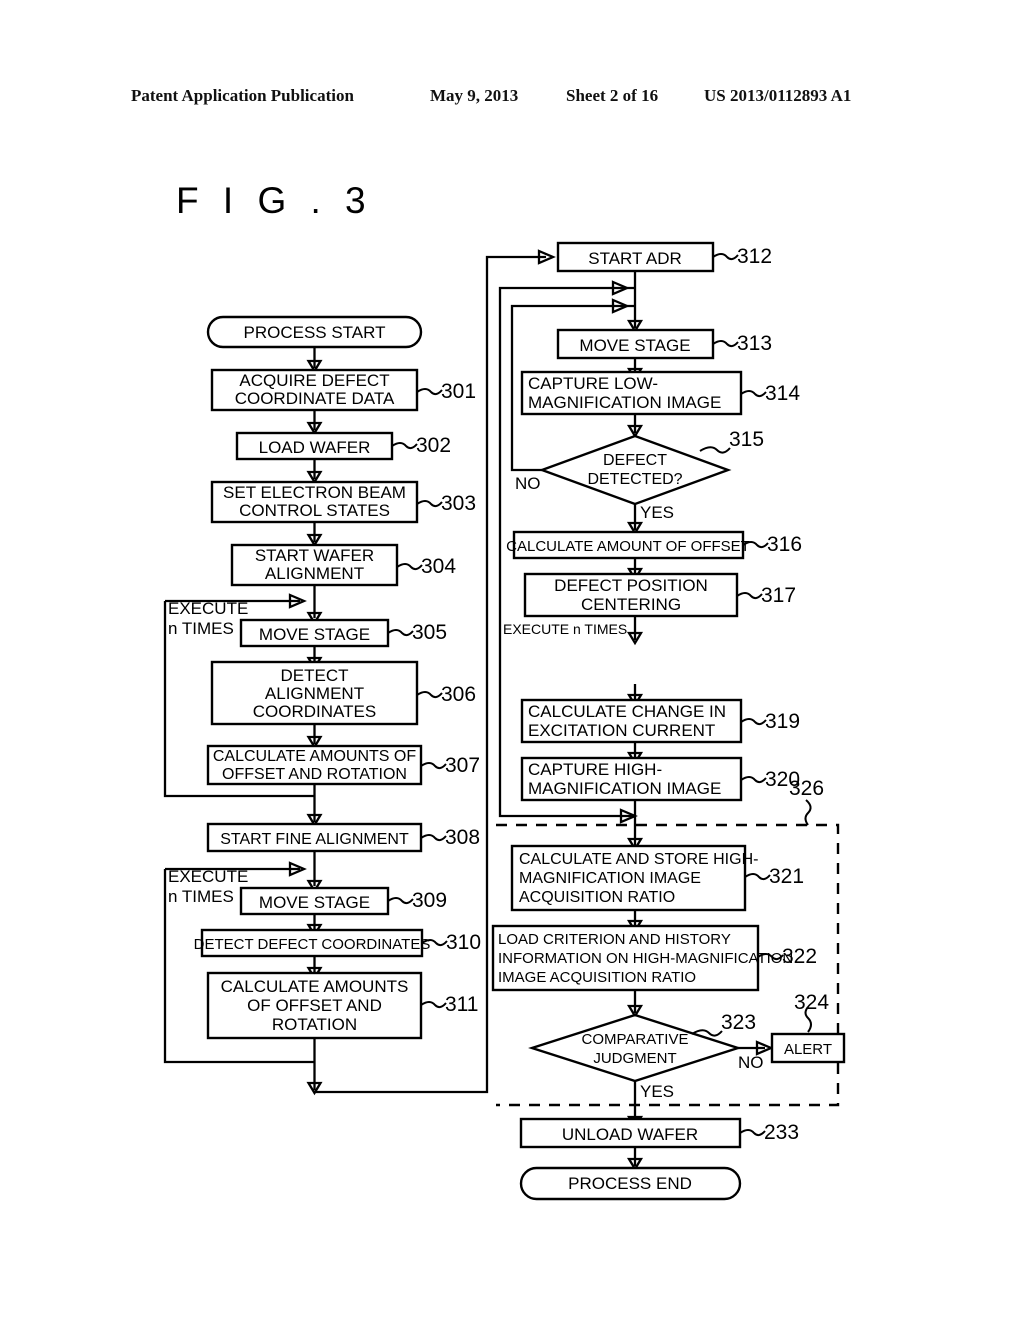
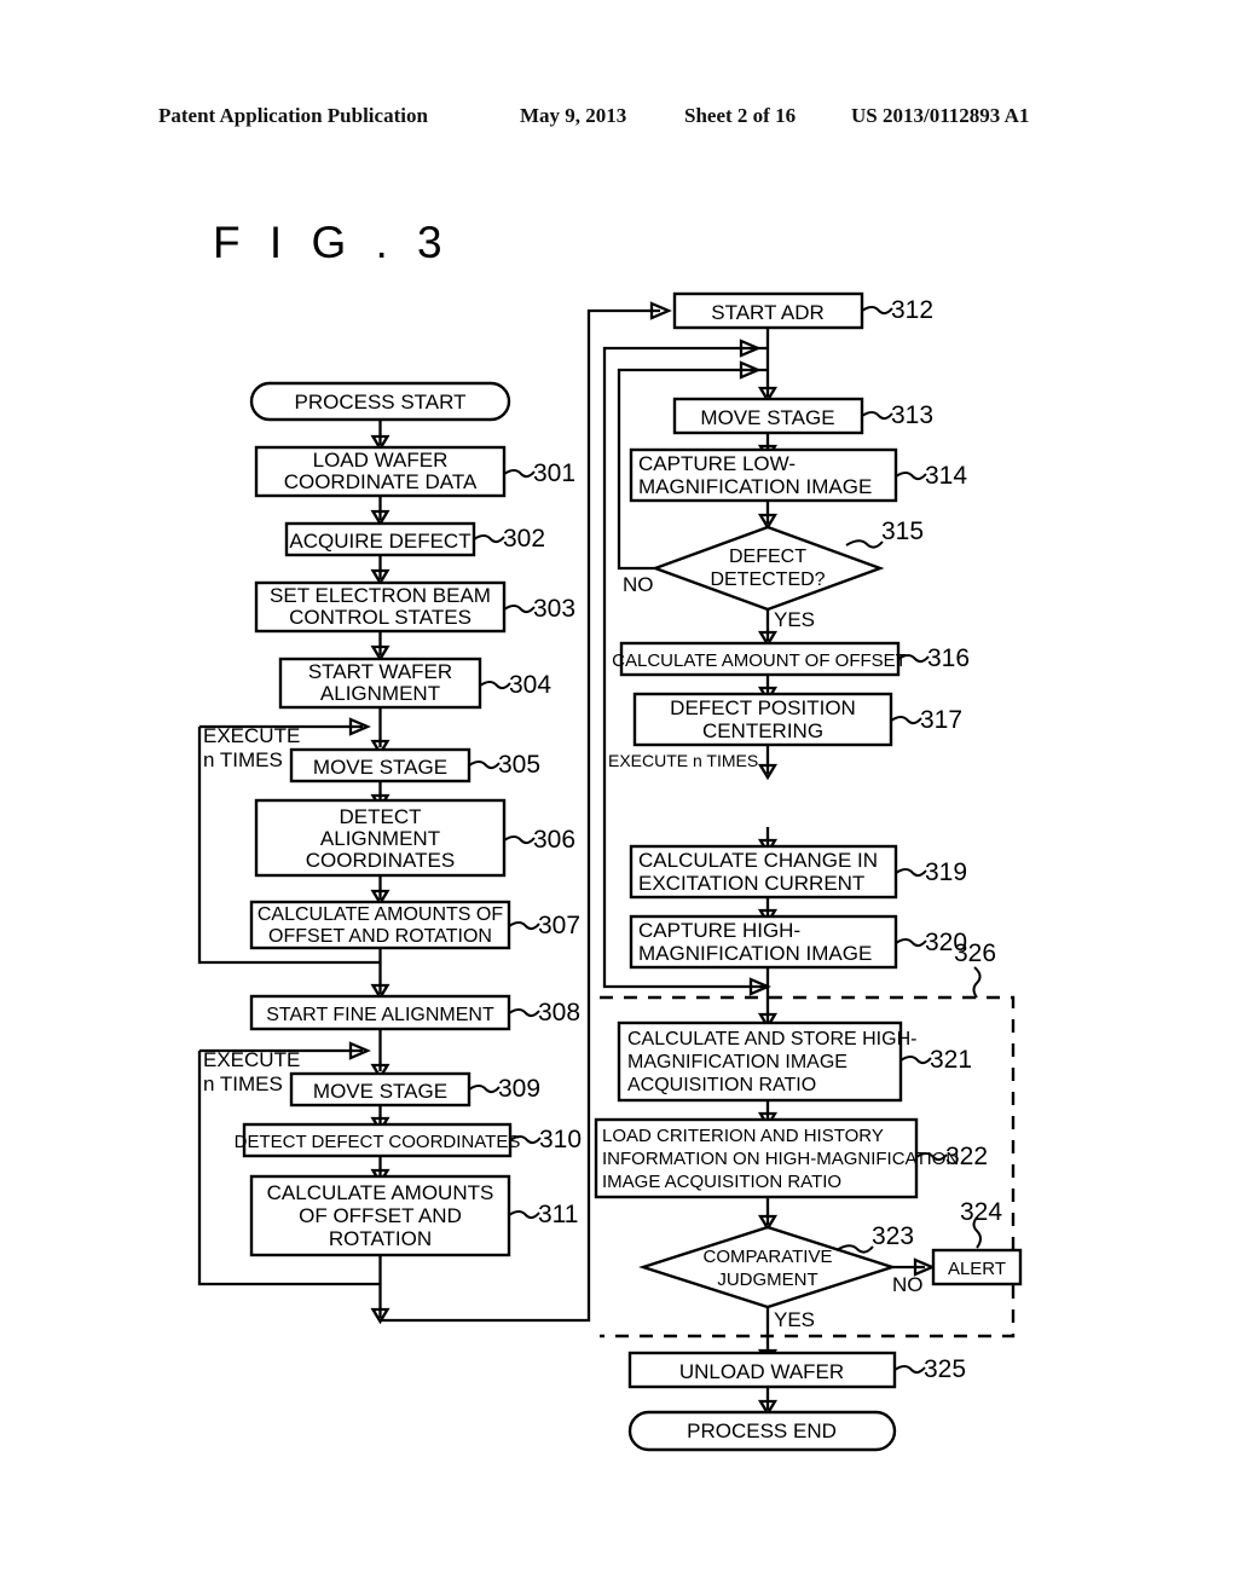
  Patent Application Publication
  May 9, 2013
  Sheet 2 of 16
  US 2013/0112893 A1
  F I G . 3
  PROCESS START
- ACQUIRE DEFECT
+ LOAD WAFER
  COORDINATE DATA
  301
- LOAD WAFER
+ ACQUIRE DEFECT
  302
  SET ELECTRON BEAM
  CONTROL STATES
  303
  START WAFER
  ALIGNMENT
  304
  EXECUTE
  n TIMES
  MOVE STAGE
  305
  DETECT
  ALIGNMENT
  COORDINATES
  306
  CALCULATE AMOUNTS OF
  OFFSET AND ROTATION
  307
  START FINE ALIGNMENT
  308
  EXECUTE
  n TIMES
  MOVE STAGE
  309
  DETECT DEFECT COORDINATES
  310
  CALCULATE AMOUNTS
  OF OFFSET AND
  ROTATION
  311
  START ADR
  312
  MOVE STAGE
  313
  CAPTURE LOW-
  MAGNIFICATION IMAGE
  314
  DEFECT
  DETECTED?
  315
  NO
  YES
  CALCULATE AMOUNT OF OFFSET
  316
  DEFECT POSITION
  CENTERING
  317
  EXECUTE n TIMES
  CALCULATE CHANGE IN
  EXCITATION CURRENT
  319
  CAPTURE HIGH-
  MAGNIFICATION IMAGE
  320
  326
  CALCULATE AND STORE HIGH-
  MAGNIFICATION IMAGE
  ACQUISITION RATIO
  321
  LOAD CRITERION AND HISTORY
  INFORMATION ON HIGH-MAGNIFICATIN
  IMAGE ACQUISITION RATIO
  322
  COMPARATIVE
  JUDGMENT
  323
  NO
  ALERT
  324
  YES
  UNLOAD WAFER
- 233
+ 325
  PROCESS END
